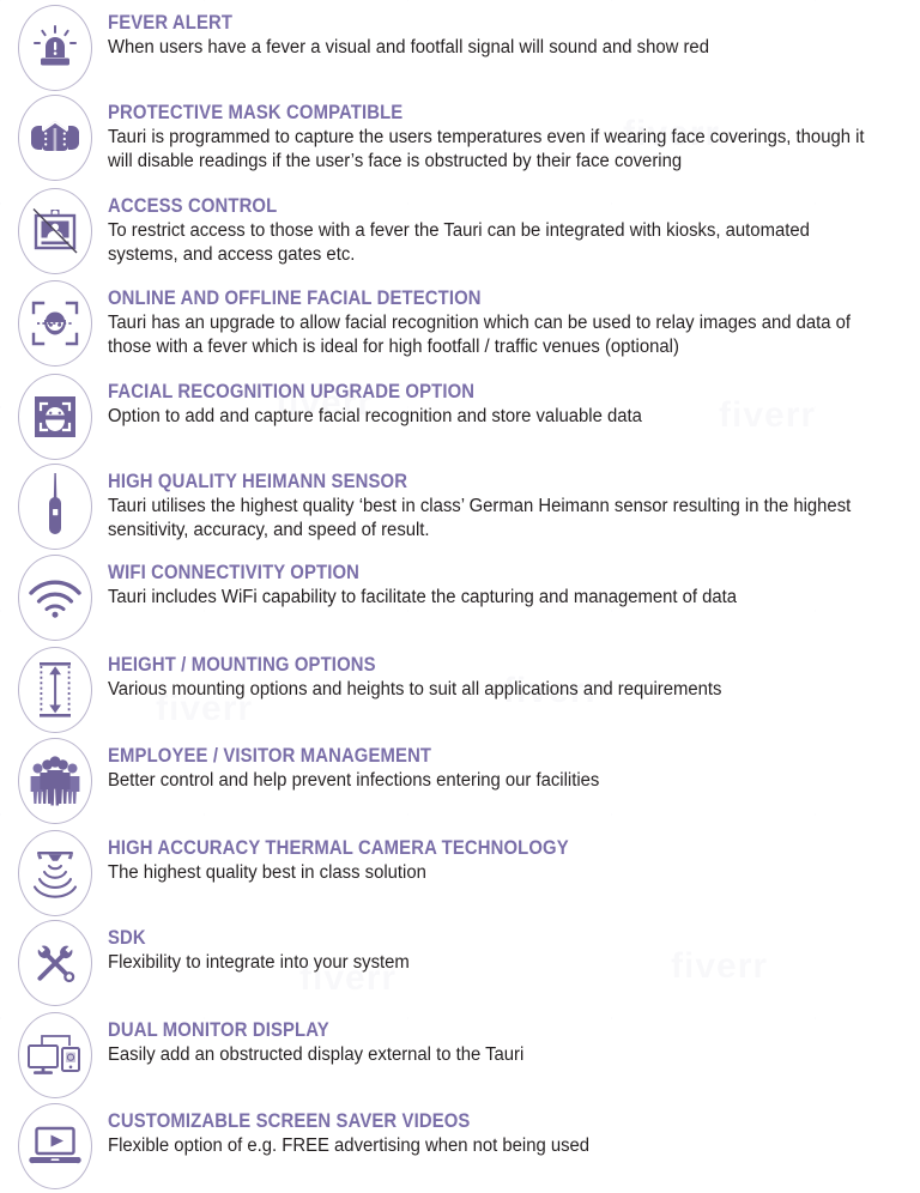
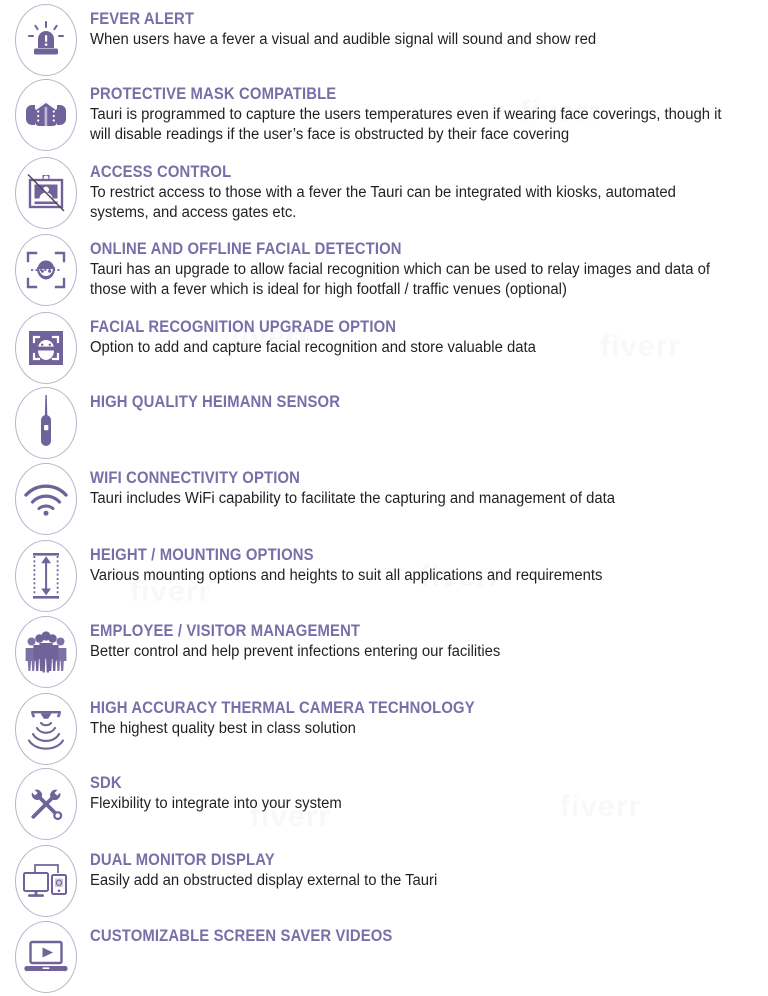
  fiverr
  fiverr
  fiverr
  fiverr
  fiverr
  FEVER ALERT
- When users have a fever a visual and footfall signal will sound and show red
+ When users have a fever a visual and audible signal will sound and show red
  PROTECTIVE MASK COMPATIBLE
  Tauri is programmed to capture the users temperatures even if wearing face coverings, though it will disable readings if the user’s face is obstructed by their face covering
  ACCESS CONTROL
  To restrict access to those with a fever the Tauri can be integrated with kiosks, automated systems, and access gates etc.
  ONLINE AND OFFLINE FACIAL DETECTION
  Tauri has an upgrade to allow facial recognition which can be used to relay images and data of those with a fever which is ideal for high footfall / traffic venues (optional)
  FACIAL RECOGNITION UPGRADE OPTION
  Option to add and capture facial recognition and store valuable data
  HIGH QUALITY HEIMANN SENSOR
- Tauri utilises the highest quality ‘best in class’ German Heimann sensor resulting in the highest sensitivity, accuracy, and speed of result.
  WIFI CONNECTIVITY OPTION
  Tauri includes WiFi capability to facilitate the capturing and management of data
  HEIGHT / MOUNTING OPTIONS
  Various mounting options and heights to suit all applications and requirements
  EMPLOYEE / VISITOR MANAGEMENT
  Better control and help prevent infections entering our facilities
  HIGH ACCURACY THERMAL CAMERA TECHNOLOGY
  The highest quality best in class solution
  SDK
  Flexibility to integrate into your system
  DUAL MONITOR DISPLAY
  Easily add an obstructed display external to the Tauri
  CUSTOMIZABLE SCREEN SAVER VIDEOS
- Flexible option of e.g. FREE advertising when not being used
